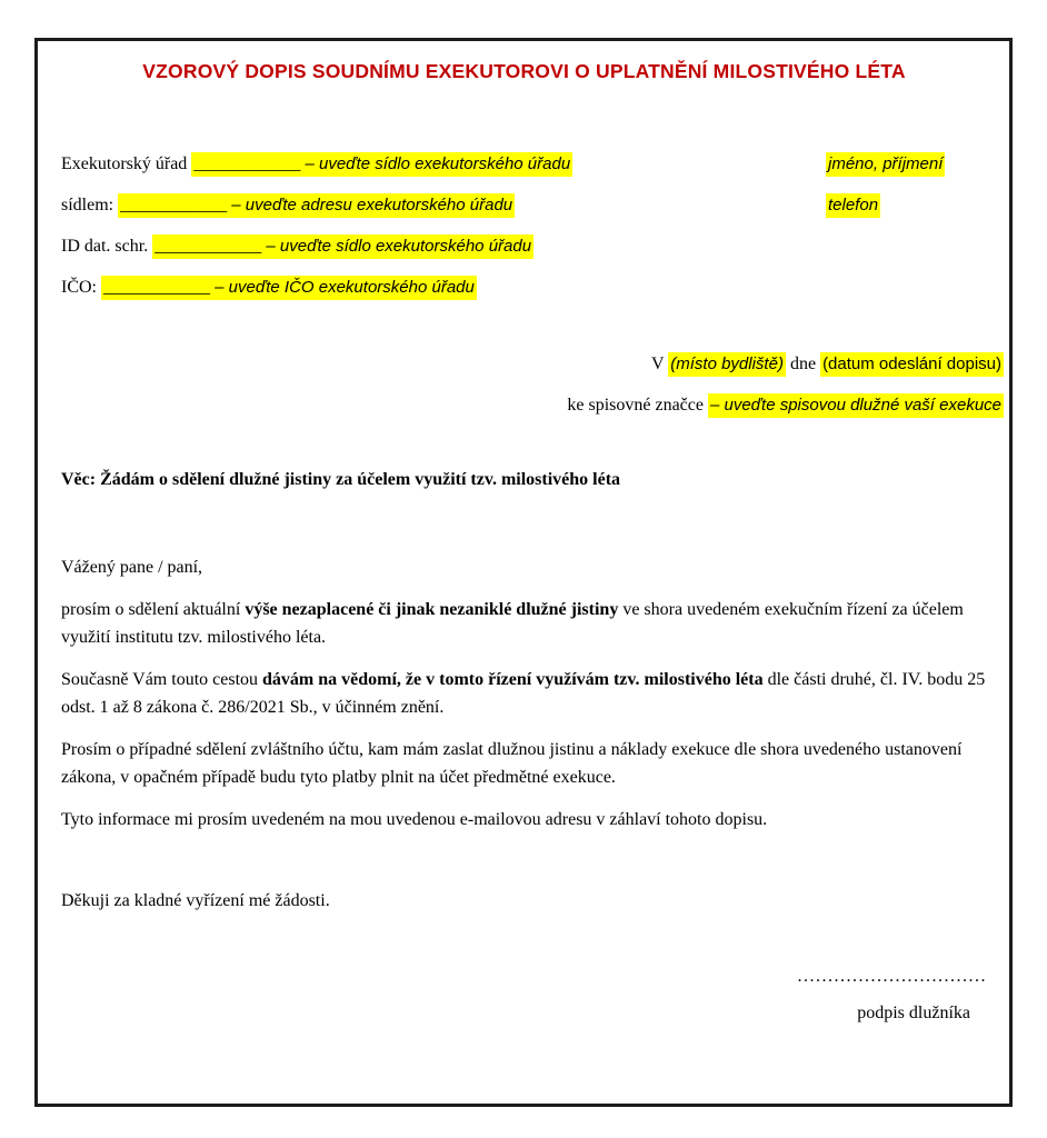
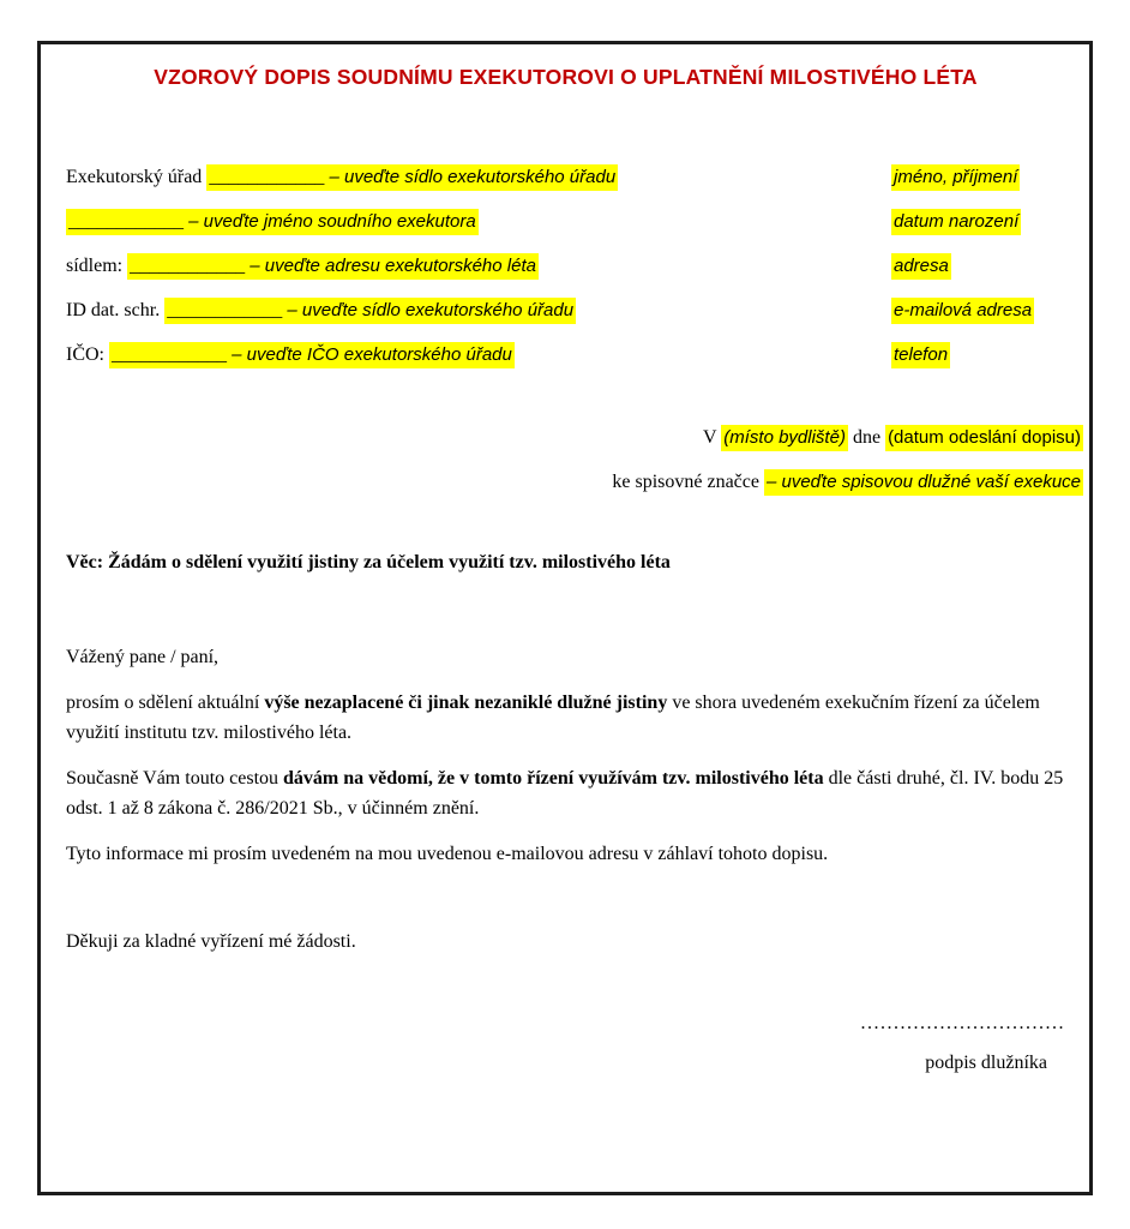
  VZOROVÝ DOPIS SOUDNÍMU EXEKUTOROVI O UPLATNĚNÍ MILOSTIVÉHO LÉTA
  Exekutorský úřad ____________ – uveďte sídlo exekutorského úřadu
+ ____________ – uveďte jméno soudního exekutora
- sídlem: ____________ – uveďte adresu exekutorského úřadu
+ sídlem: ____________ – uveďte adresu exekutorského léta
  ID dat. schr. ____________ – uveďte sídlo exekutorského úřadu
  IČO: ____________ – uveďte IČO exekutorského úřadu
  jméno, příjmení
+ datum narození
+ adresa
+ e-mailová adresa
  telefon
  V (místo bydliště) dne (datum odeslání dopisu)
  ke spisovné značce – uveďte spisovou dlužné vaší exekuce
- Věc: Žádám o sdělení dlužné jistiny za účelem využití tzv. milostivého léta
+ Věc: Žádám o sdělení využití jistiny za účelem využití tzv. milostivého léta
  Vážený pane / paní,
  prosím o sdělení aktuální výše nezaplacené či jinak nezaniklé dlužné jistiny ve shora uvedeném exekučním řízení za účelem využití institutu tzv. milostivého léta.
  Současně Vám touto cestou dávám na vědomí, že v tomto řízení využívám tzv. milostivého léta dle části druhé, čl. IV. bodu 25 odst. 1 až 8 zákona č. 286/2021 Sb., v účinném znění.
- Prosím o případné sdělení zvláštního účtu, kam mám zaslat dlužnou jistinu a náklady exekuce dle shora uvedeného ustanovení zákona, v opačném případě budu tyto platby plnit na účet předmětné exekuce.
  Tyto informace mi prosím uvedeném na mou uvedenou e-mailovou adresu v záhlaví tohoto dopisu.
  Děkuji za kladné vyřízení mé žádosti.
  ...............................
  podpis dlužníka
